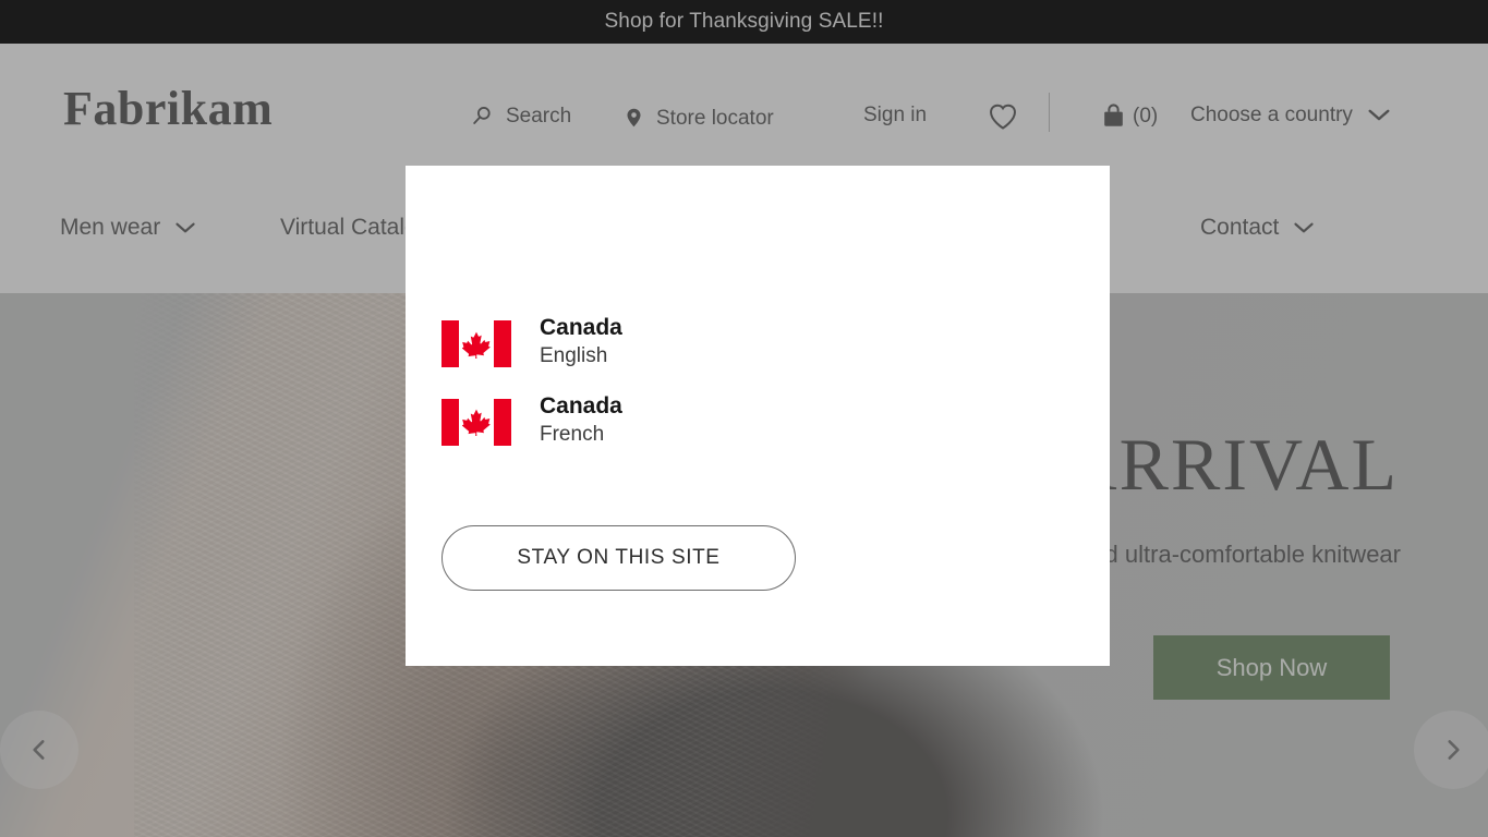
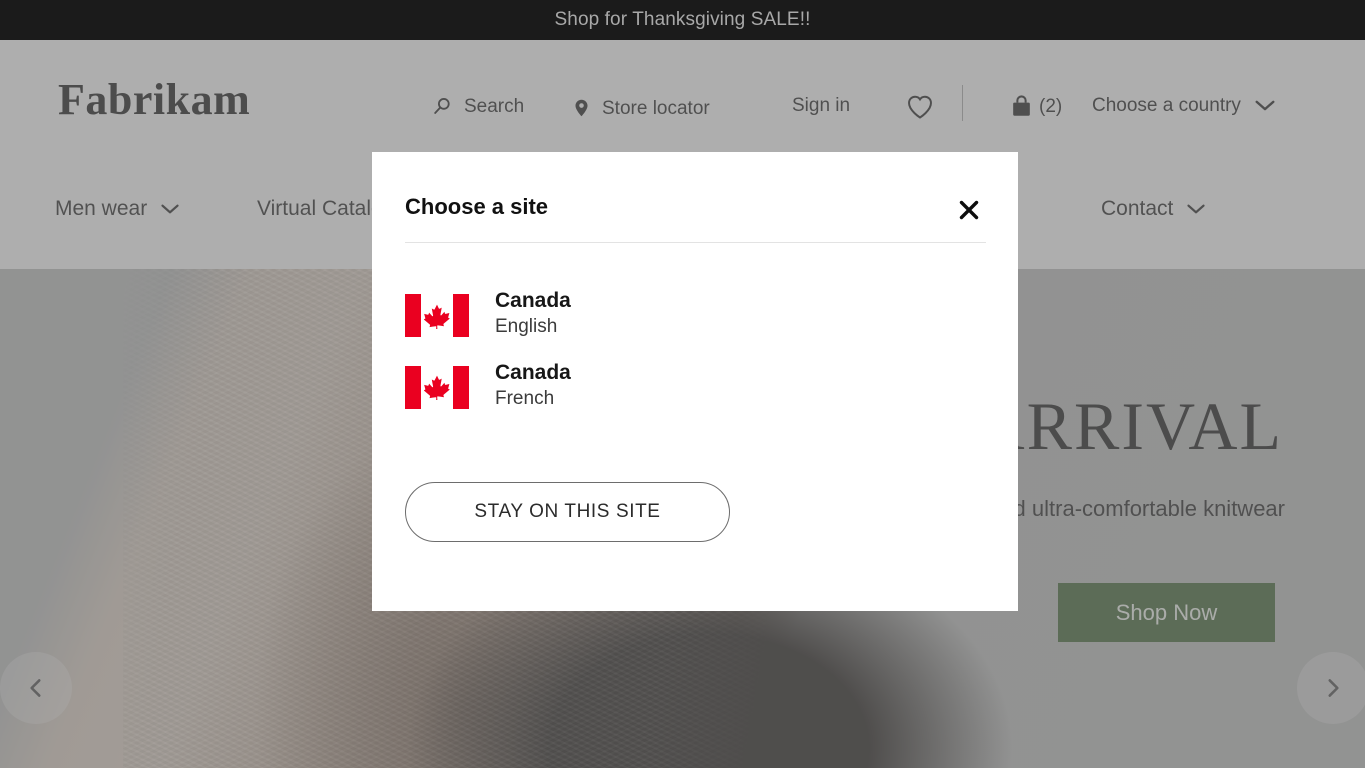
  Shop for Thanksgiving SALE!!
  d ultra-comfortable knitwear
  Shop Now
  Fabrikam
  Search
  Store locator
  Sign in
- (0)
+ (2)
  Choose a country
  Men wear
  Virtual Catal
  Contact
+ Choose a site
  Canada
  English
  Canada
  French
  STAY ON THIS SITE
